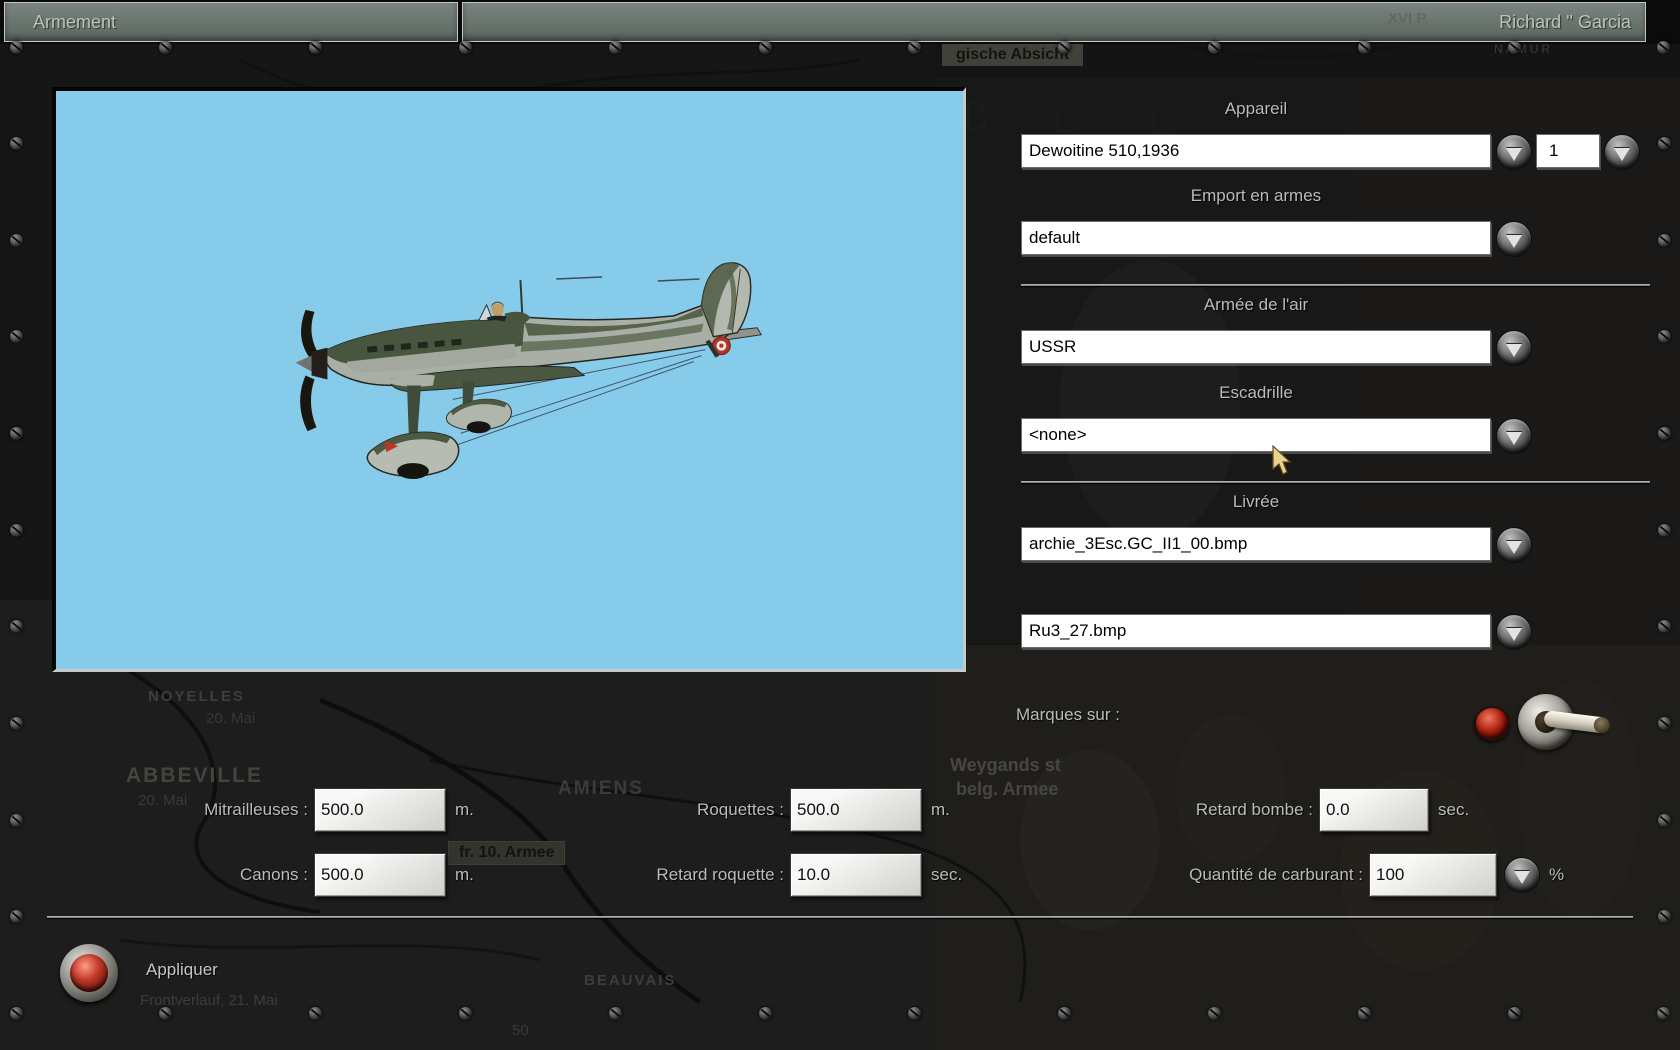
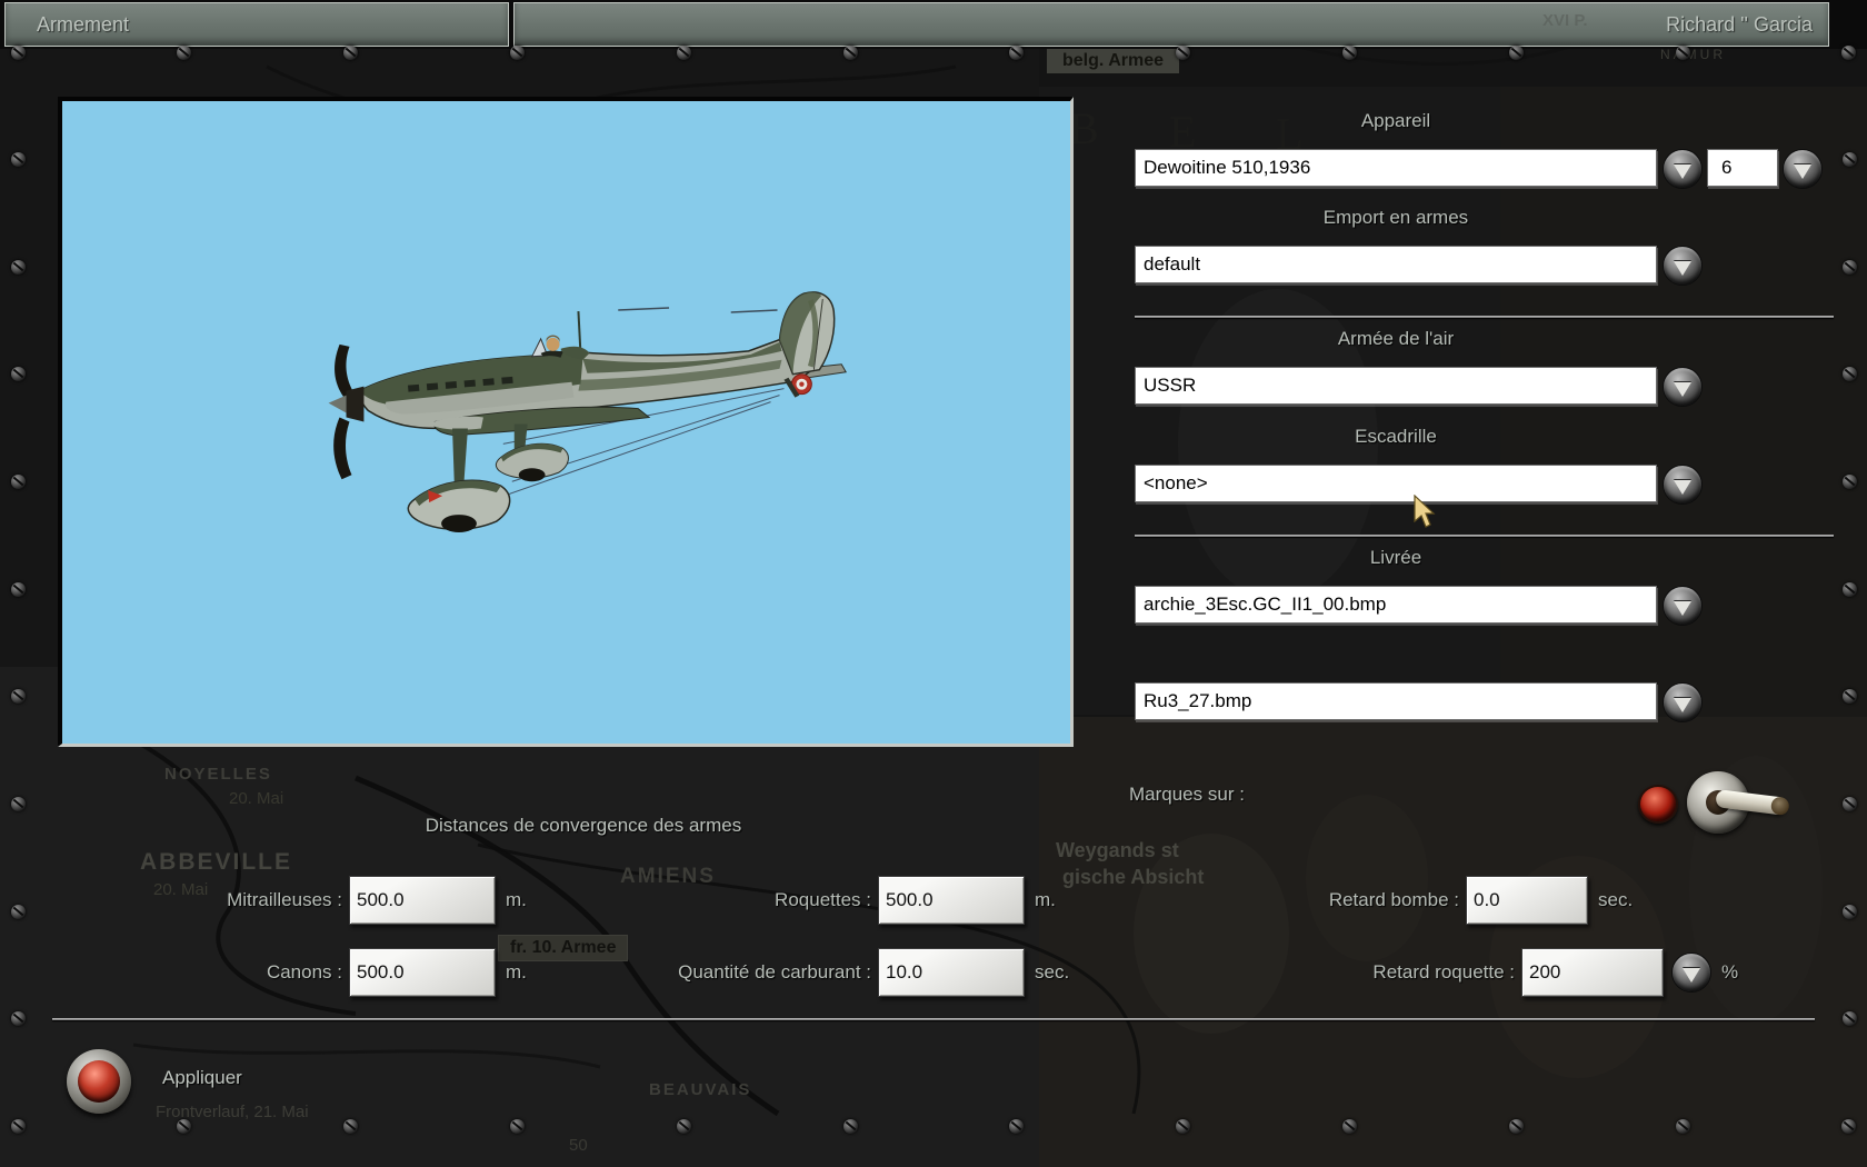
  NOYELLES
  20. Mai
  ABBEVILLE
  20. Mai
  AMIENS
  Weygands st
- belg. Armee
+ gische Absicht
  fr. 10. Armee
  BEAUVAIS
  Frontverlauf, 21. Mai
- gische Absicht
+ belg. Armee
  NMUR
  B
  E
  L
  50
  XVI P.
  Armement
  Richard '' Garcia
  Appareil
  Dewoitine 510,1936
- 1
+ 6
  Emport en armes
  default
  Armée de l'air
  USSR
  Escadrille
  <none>
  Livrée
  archie_3Esc.GC_II1_00.bmp
  Ru3_27.bmp
  Marques sur :
+ Distances de convergence des armes
  Mitrailleuses :
  500.0
  m.
  Canons :
  500.0
  m.
  Roquettes :
  500.0
  m.
- Retard roquette :
+ Quantité de carburant :
  10.0
  sec.
  Retard bombe :
  0.0
  sec.
- Quantité de carburant :
+ Retard roquette :
- 100
+ 200
  %
  Appliquer
